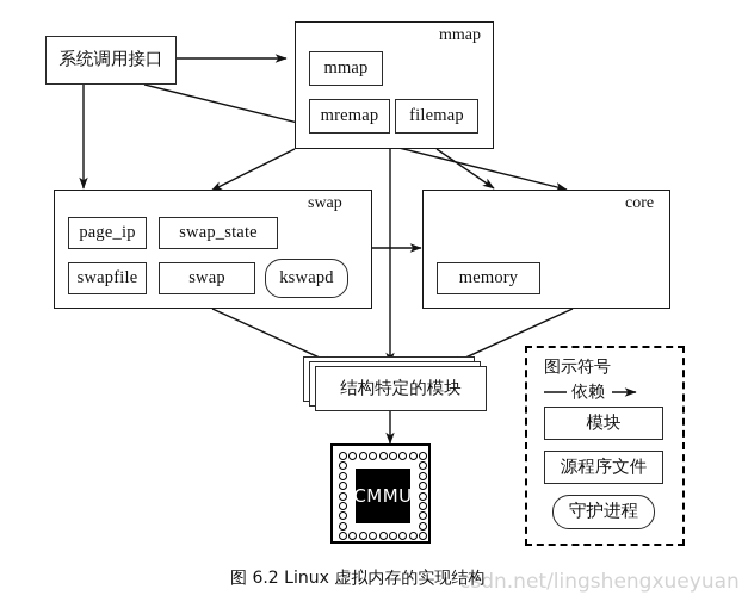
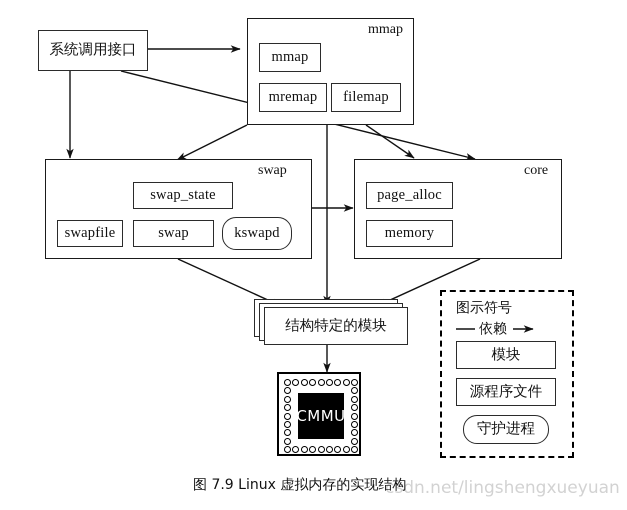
  系统调用接口
  mmap
  mmap
  mremap
  filemap
  swap
- page_ip
  swap_state
  swapfile
  swap
  kswapd
  core
+ page_alloc
  memory
  结构特定的模块
  CMMU
  图示符号
  依赖
  模块
  源程序文件
  守护进程
  csdn.net/lingshengxueyuan
- 图 6.2 Linux 虚拟内存的实现结构
+ 图 7.9 Linux 虚拟内存的实现结构
